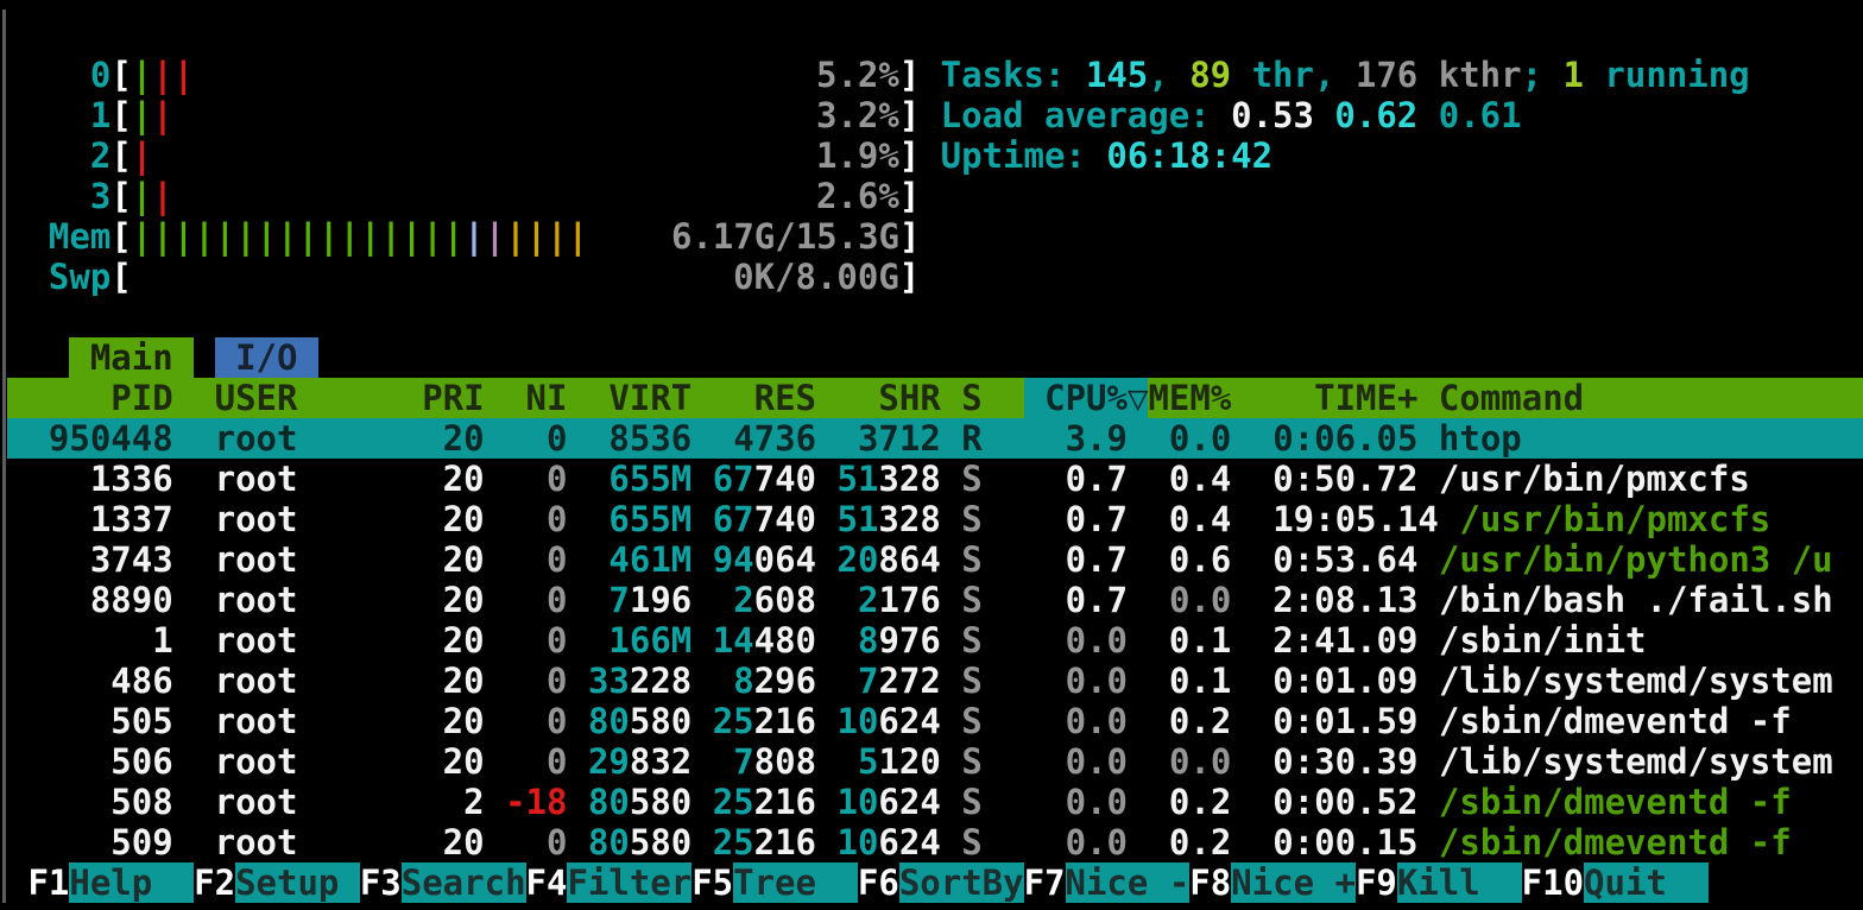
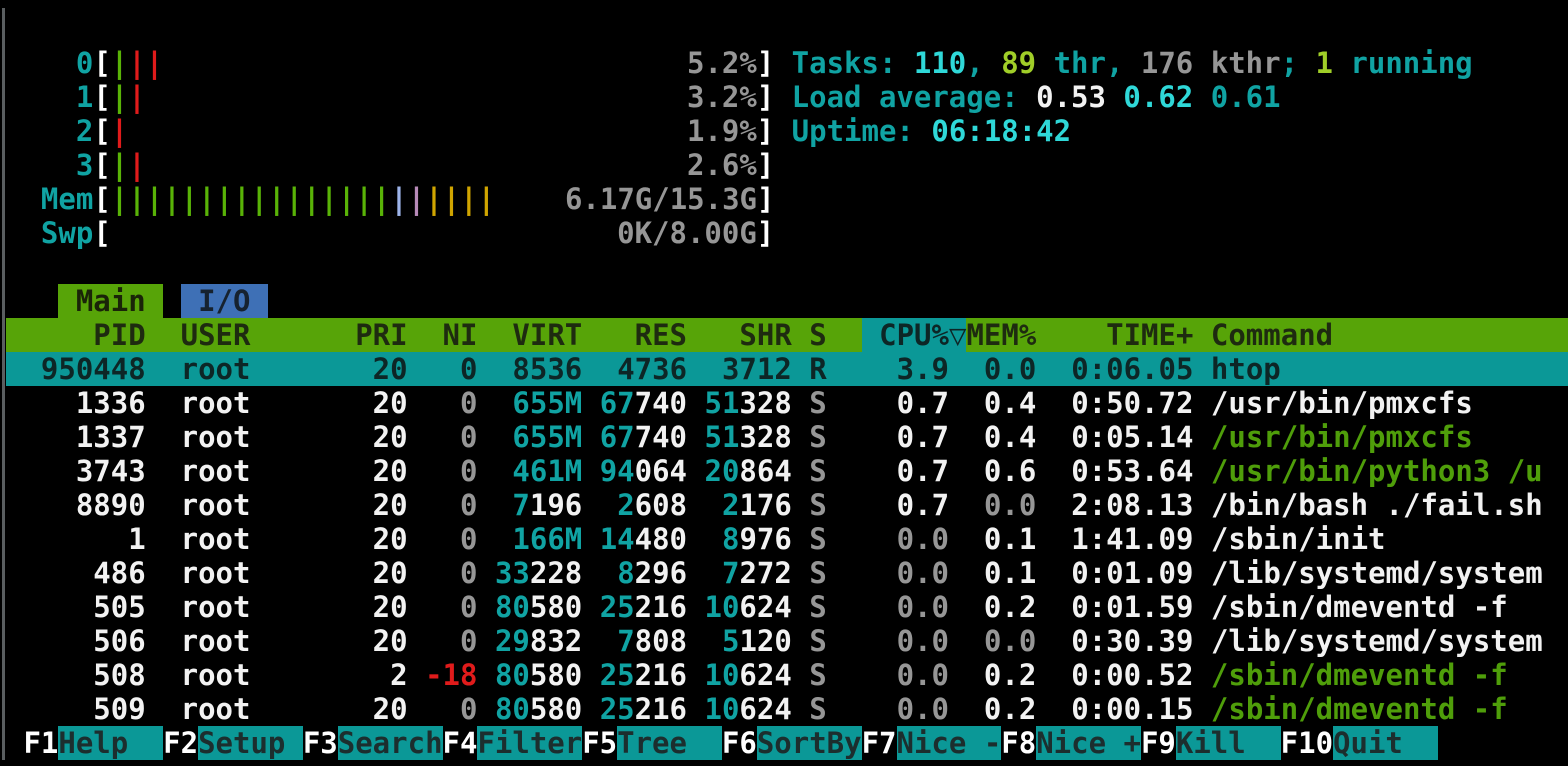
  0[||| 5.2%]
  1[|| 3.2%]
  2[| 1.9%]
  3[|| 2.6%]
  Mem[|||||||||||||||||||||| 6.17G/15.3G]
  Swp[ 0K/8.00G]
- Tasks: 145, 89 thr, 176 kthr; 1 running
+ Tasks: 110, 89 thr, 176 kthr; 1 running
  Load average: 0.53 0.62 0.61
  Uptime: 06:18:42
  Main I/O
  PID USER PRI NI VIRT RES SHR S CPU%▽MEM% TIME+ Command
  950448 root 20 0 8536 4736 3712 R 3.9 0.0 0:06.05 htop
  1336 root 20 0 655M 67740 51328 S 0.7 0.4 0:50.72 /usr/bin/pmxcfs
- 1337 root 20 0 655M 67740 51328 S 0.7 0.4 19:05.14 /usr/bin/pmxcfs
+ 1337 root 20 0 655M 67740 51328 S 0.7 0.4 0:05.14 /usr/bin/pmxcfs
  3743 root 20 0 461M 94064 20864 S 0.7 0.6 0:53.64 /usr/bin/python3 /u
  8890 root 20 0 7196 2608 2176 S 0.7 0.0 2:08.13 /bin/bash ./fail.sh
- 1 root 20 0 166M 14480 8976 S 0.0 0.1 2:41.09 /sbin/init
+ 1 root 20 0 166M 14480 8976 S 0.0 0.1 1:41.09 /sbin/init
  486 root 20 0 33228 8296 7272 S 0.0 0.1 0:01.09 /lib/systemd/system
  505 root 20 0 80580 25216 10624 S 0.0 0.2 0:01.59 /sbin/dmeventd -f
  506 root 20 0 29832 7808 5120 S 0.0 0.0 0:30.39 /lib/systemd/system
  508 root 2 -18 80580 25216 10624 S 0.0 0.2 0:00.52 /sbin/dmeventd -f
  509 root 20 0 80580 25216 10624 S 0.0 0.2 0:00.15 /sbin/dmeventd -f
  F1Help F2Setup F3SearchF4FilterF5Tree F6SortByF7Nice -F8Nice +F9Kill F10Quit
